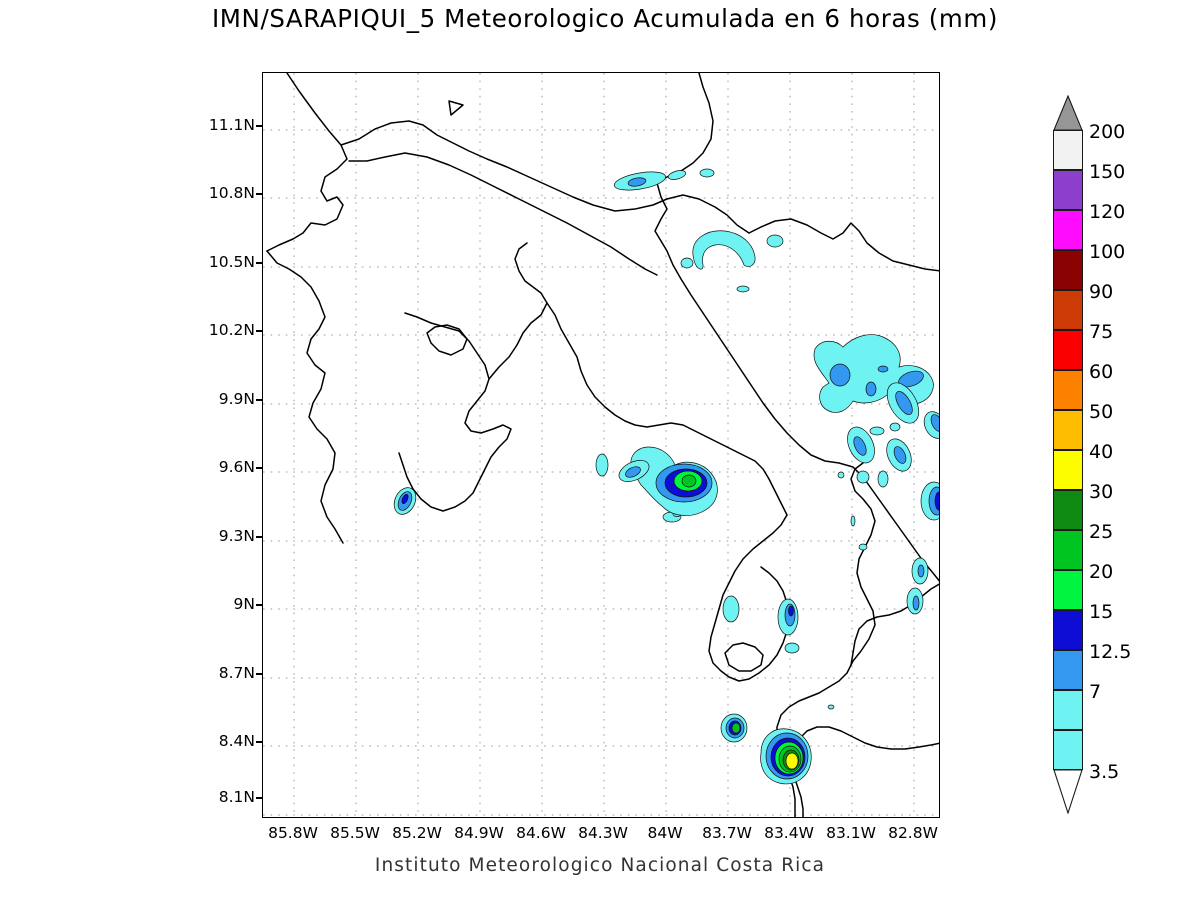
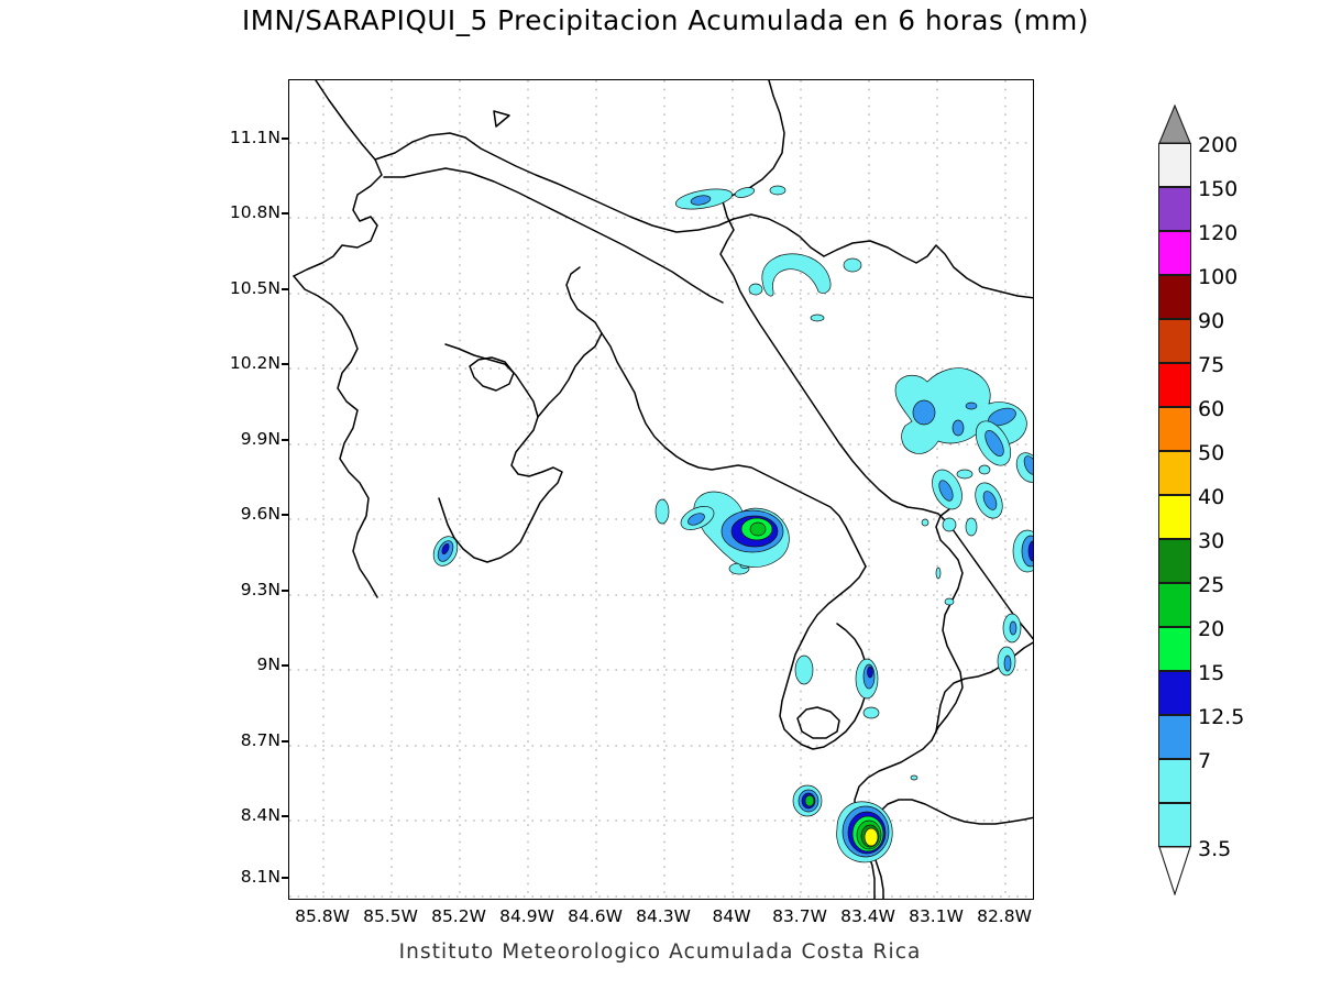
- IMN/SARAPIQUI_5 Meteorologico Acumulada en 6 horas (mm)
+ IMN/SARAPIQUI_5 Precipitacion Acumulada en 6 horas (mm)
  11.1N
  10.8N
  10.5N
  10.2N
  9.9N
  9.6N
  9.3N
  9N
  8.7N
  8.4N
  8.1N
  85.8W
  85.5W
  85.2W
  84.9W
  84.6W
  84.3W
  84W
  83.7W
  83.4W
  83.1W
  82.8W
- Instituto Meteorologico Nacional Costa Rica
+ Instituto Meteorologico Acumulada Costa Rica
  200
  150
  120
  100
  90
  75
  60
  50
  40
  30
  25
  20
  15
  12.5
  7
  3.5
